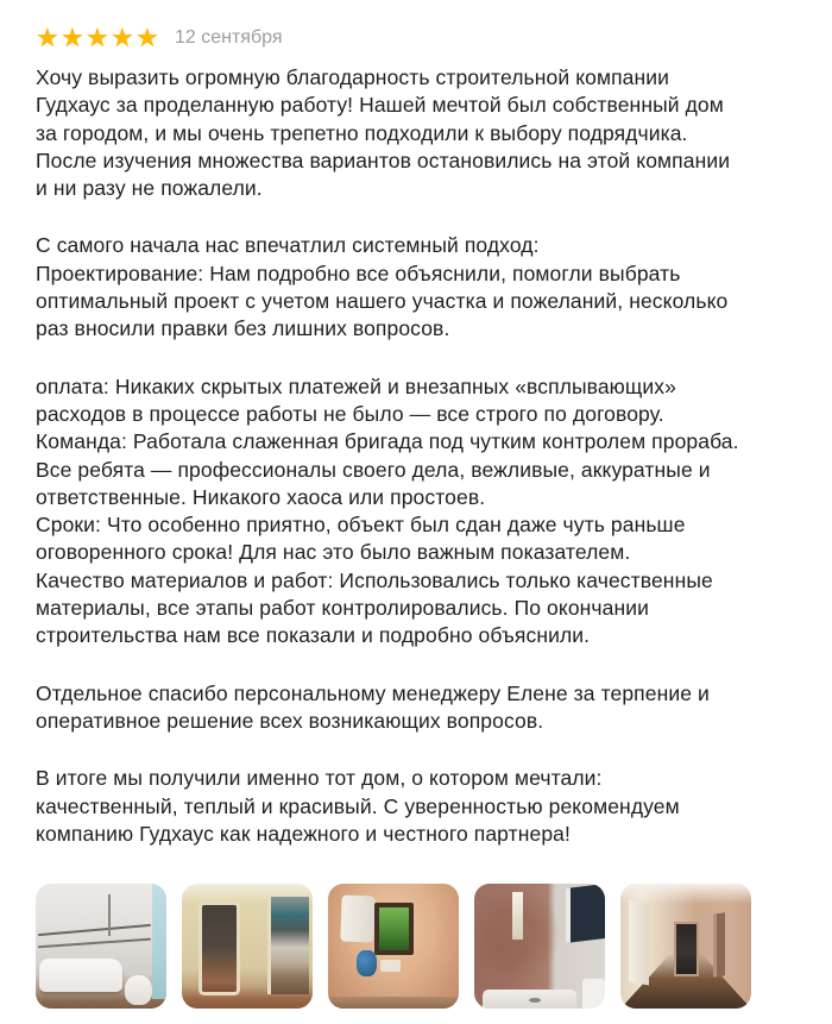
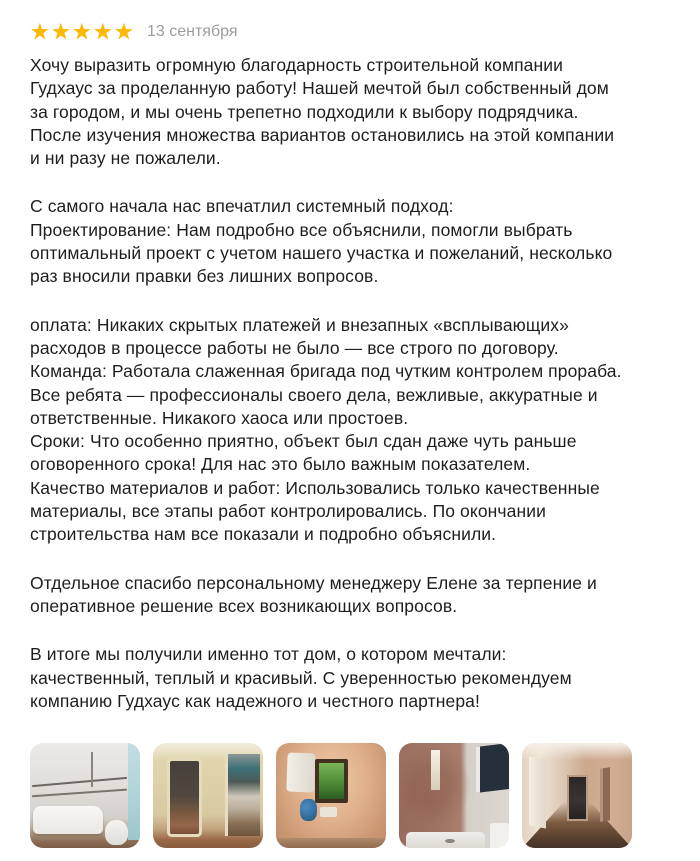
  ★
  ★
  ★
  ★
  ★
- 12 сентября
+ 13 сентября
  Хочу выразить огромную благодарность строительной компании
  Гудхаус за проделанную работу! Нашей мечтой был собственный дом
  за городом, и мы очень трепетно подходили к выбору подрядчика.
  После изучения множества вариантов остановились на этой компании
  и ни разу не пожалели.
  С самого начала нас впечатлил системный подход:
  Проектирование: Нам подробно все объяснили, помогли выбрать
  оптимальный проект с учетом нашего участка и пожеланий, несколько
  раз вносили правки без лишних вопросов.
  оплата: Никаких скрытых платежей и внезапных «всплывающих»
  расходов в процессе работы не было — все строго по договору.
  Команда: Работала слаженная бригада под чутким контролем прораба.
  Все ребята — профессионалы своего дела, вежливые, аккуратные и
  ответственные. Никакого хаоса или простоев.
  Сроки: Что особенно приятно, объект был сдан даже чуть раньше
  оговоренного срока! Для нас это было важным показателем.
  Качество материалов и работ: Использовались только качественные
  материалы, все этапы работ контролировались. По окончании
  строительства нам все показали и подробно объяснили.
  Отдельное спасибо персональному менеджеру Елене за терпение и
  оперативное решение всех возникающих вопросов.
  В итоге мы получили именно тот дом, о котором мечтали:
  качественный, теплый и красивый. С уверенностью рекомендуем
  компанию Гудхаус как надежного и честного партнера!
